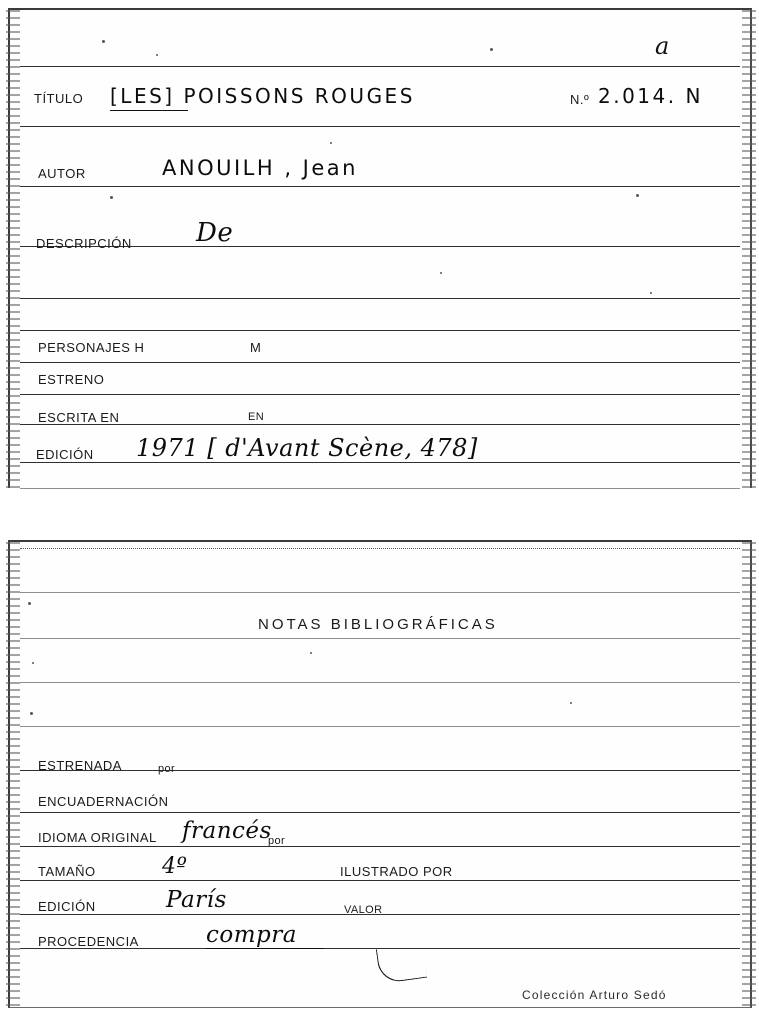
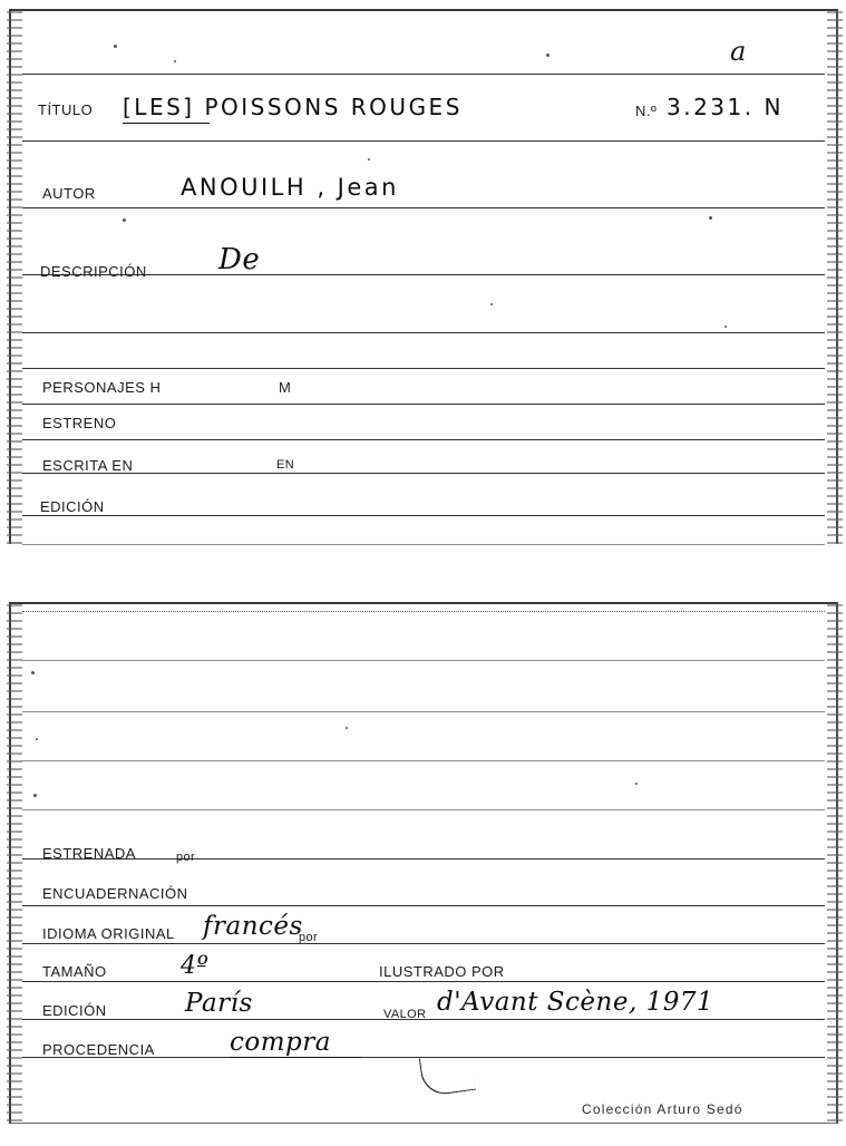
  a
  TÍTULO
  [LES] POISSONS ROUGES
  N.º
- 2.014. N
+ 3.231. N
  AUTOR
  ANOUILH , Jean
  DESCRIPCIÓN
  De
  PERSONAJES H
  M
  ESTRENO
  ESCRITA EN
  EN
  EDICIÓN
- 1971 [ d'Avant Scène, 478]
- NOTAS BIBLIOGRÁFICAS
  ESTRENADA
  por
  ENCUADERNACIÓN
  IDIOMA ORIGINAL
  francés
  por
  TAMAÑO
  4º
  ILUSTRADO POR
  EDICIÓN
  París
  VALOR
+ d'Avant Scène, 1971
  PROCEDENCIA
  compra
  Colección Arturo Sedó
